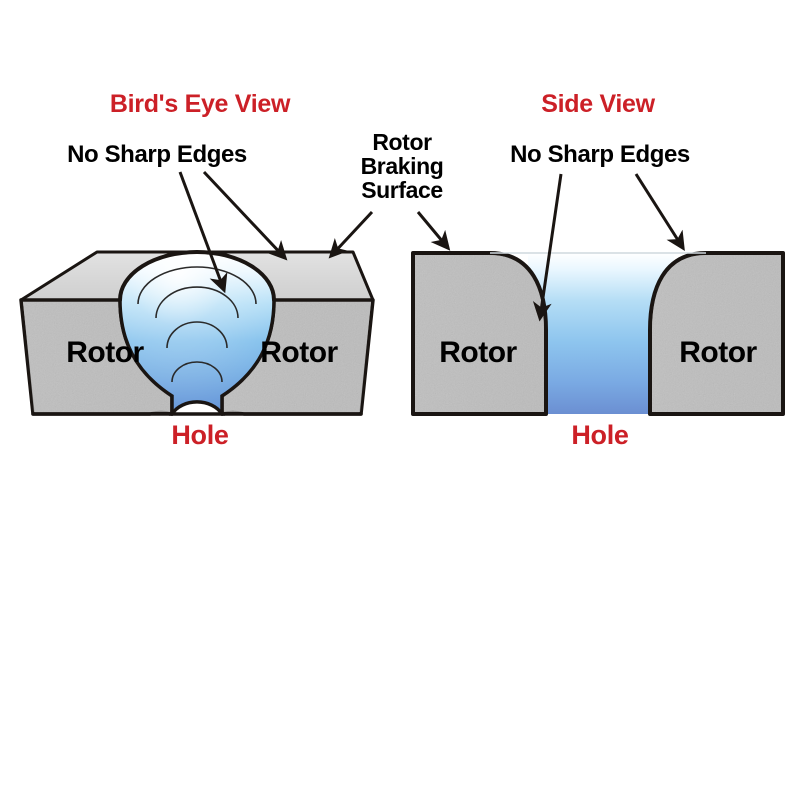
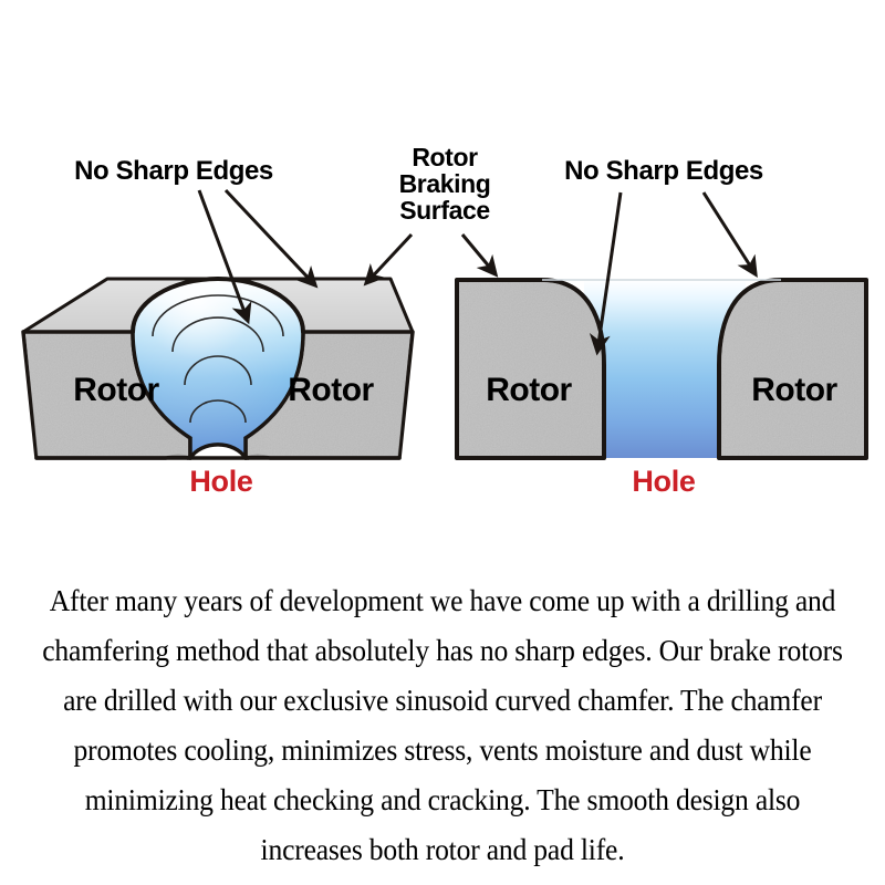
- Bird's Eye View
  No Sharp Edges
  Rotor
  Braking
  Surface
  Rotor
  Rotor
  Hole
- Side View
  No Sharp Edges
  Rotor
  Rotor
  Hole
+ After many years of development we have come up with a drilling and chamfering method that absolutely has no sharp edges. Our brake rotors are drilled with our exclusive sinusoid curved chamfer. The chamfer promotes cooling, minimizes stress, vents moisture and dust while minimizing heat checking and cracking. The smooth design also increases both rotor and pad life.
